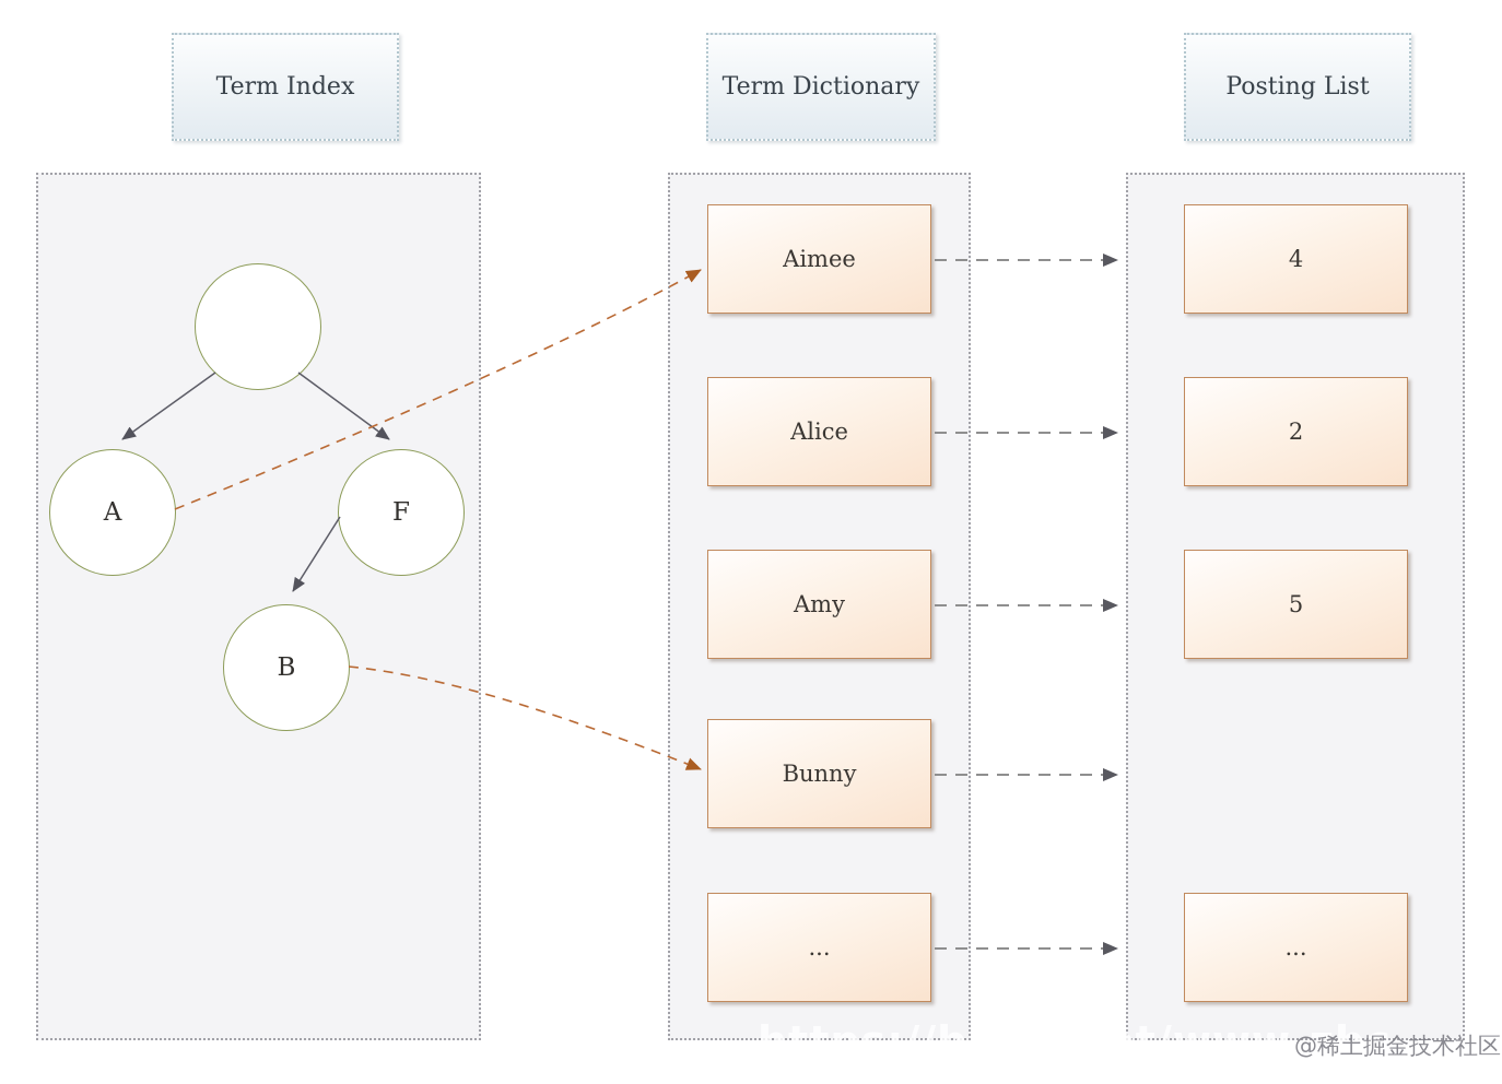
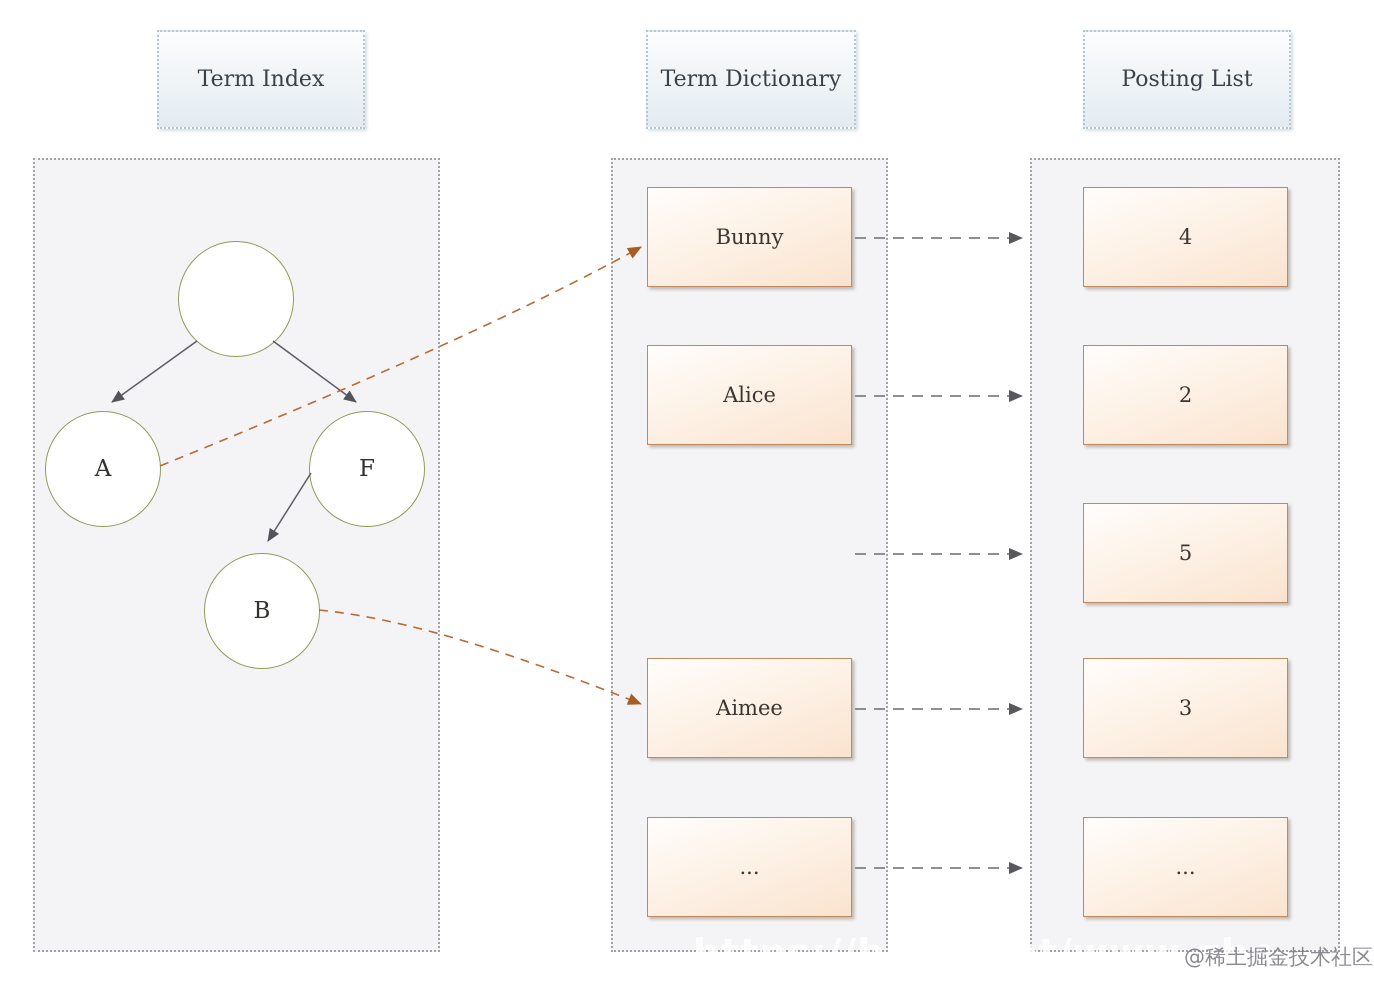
  Term Index
  Term Dictionary
  Posting List
  A
  F
  B
- Aimee
+ Bunny
  Alice
- Amy
- Bunny
+ Aimee
  ...
  4
  2
  5
+ 3
  ...
  https://blog
  et/www-zbc
  @稀土掘金技术社区
